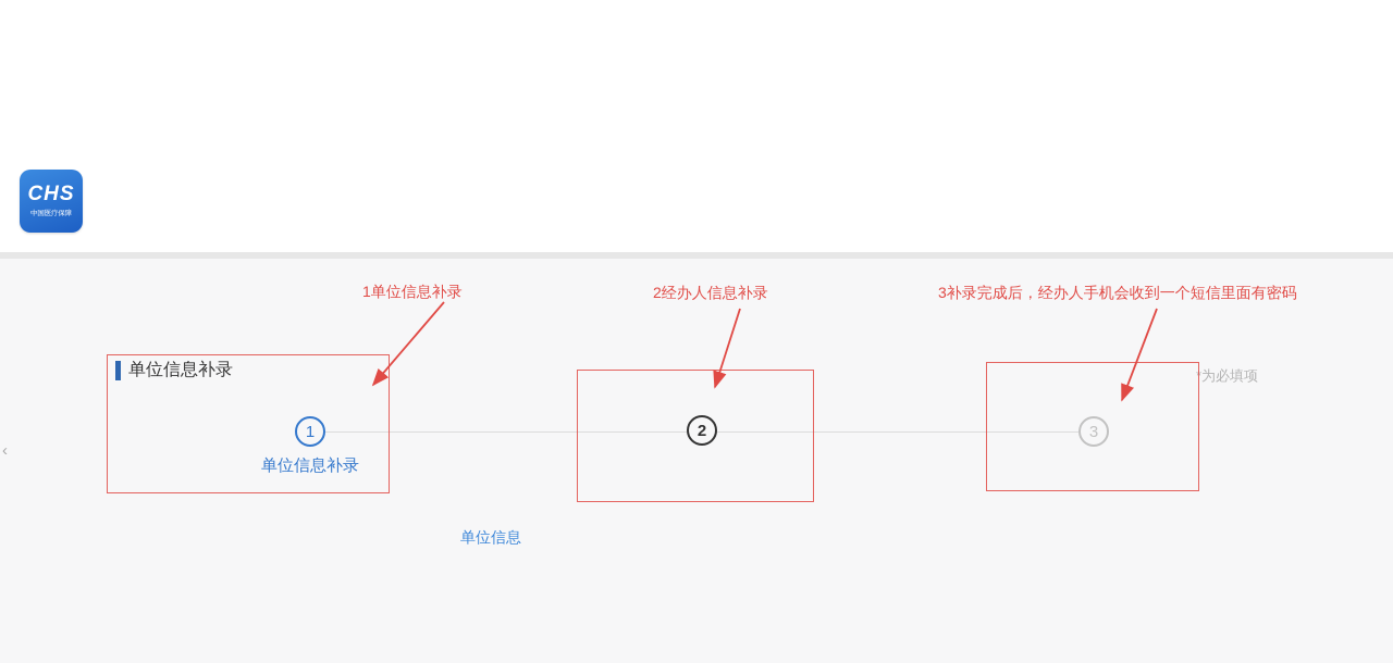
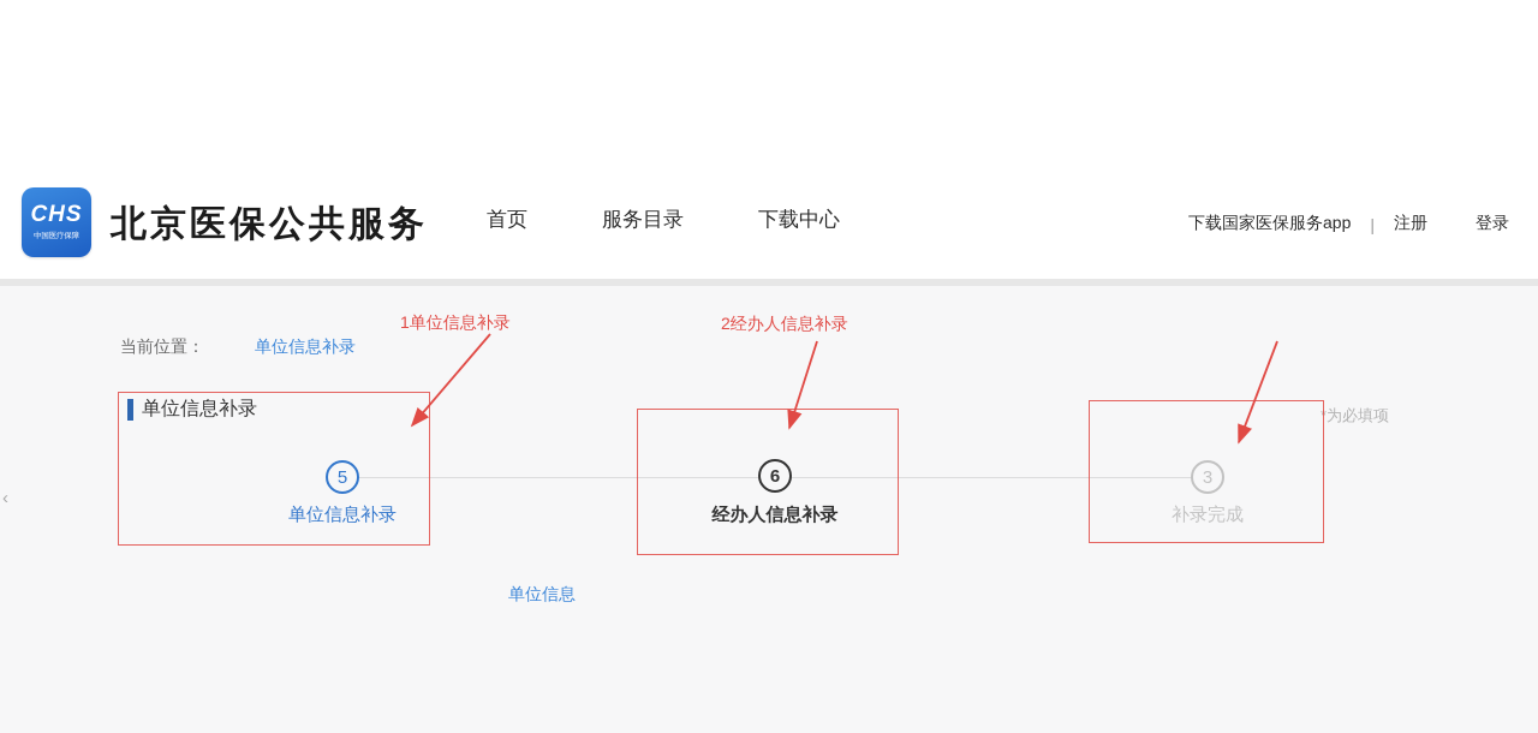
  CHS
+ 北京医保公共服务
+ 首页
+ 服务目录
+ 下载中心
+ 下载国家医保服务app
+ |
+ 注册
+ 登录
  ‹
+ 当前位置： 单位信息补录
  单位信息补录
  *为必填项
- 1
+ 5
- 2
+ 6
  3
  单位信息补录
+ 经办人信息补录
+ 补录完成
  单位信息
  1单位信息补录
  2经办人信息补录
- 3补录完成后，经办人手机会收到一个短信里面有密码
